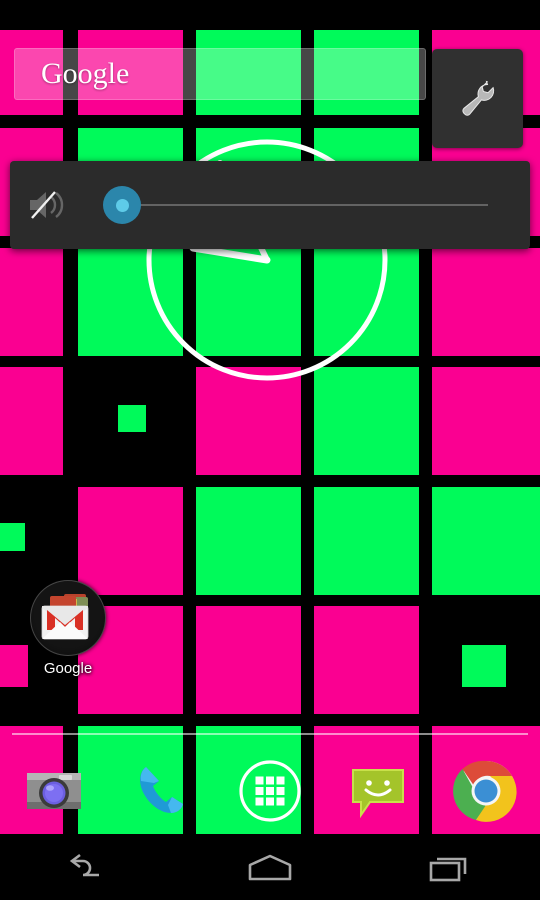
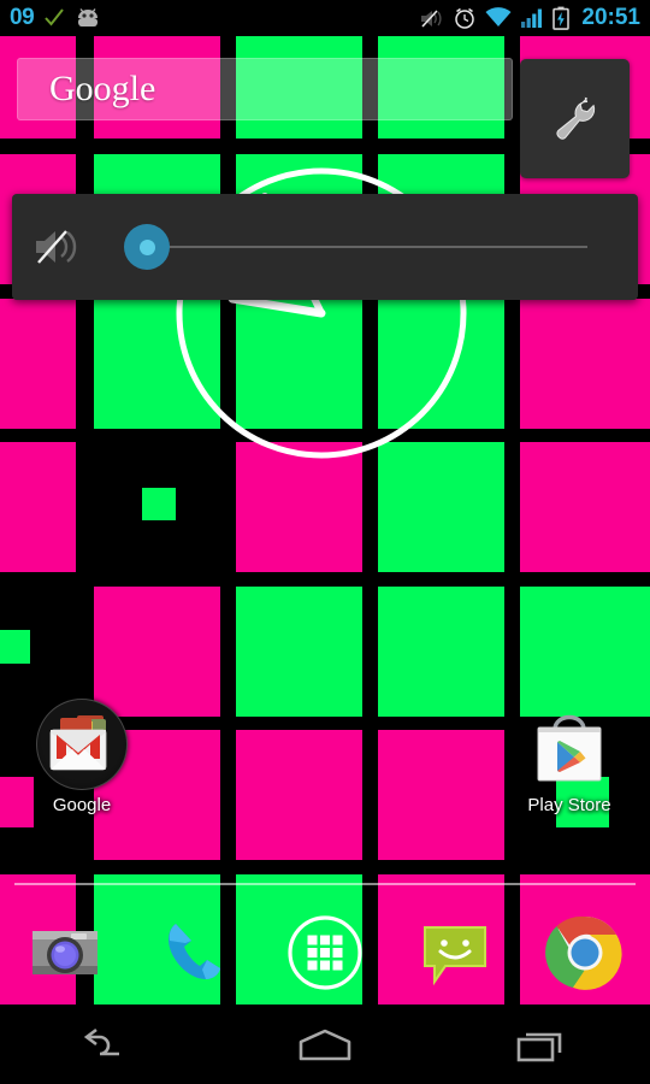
  Google
  Google
+ Play Store
+ 09
+ 20:51
